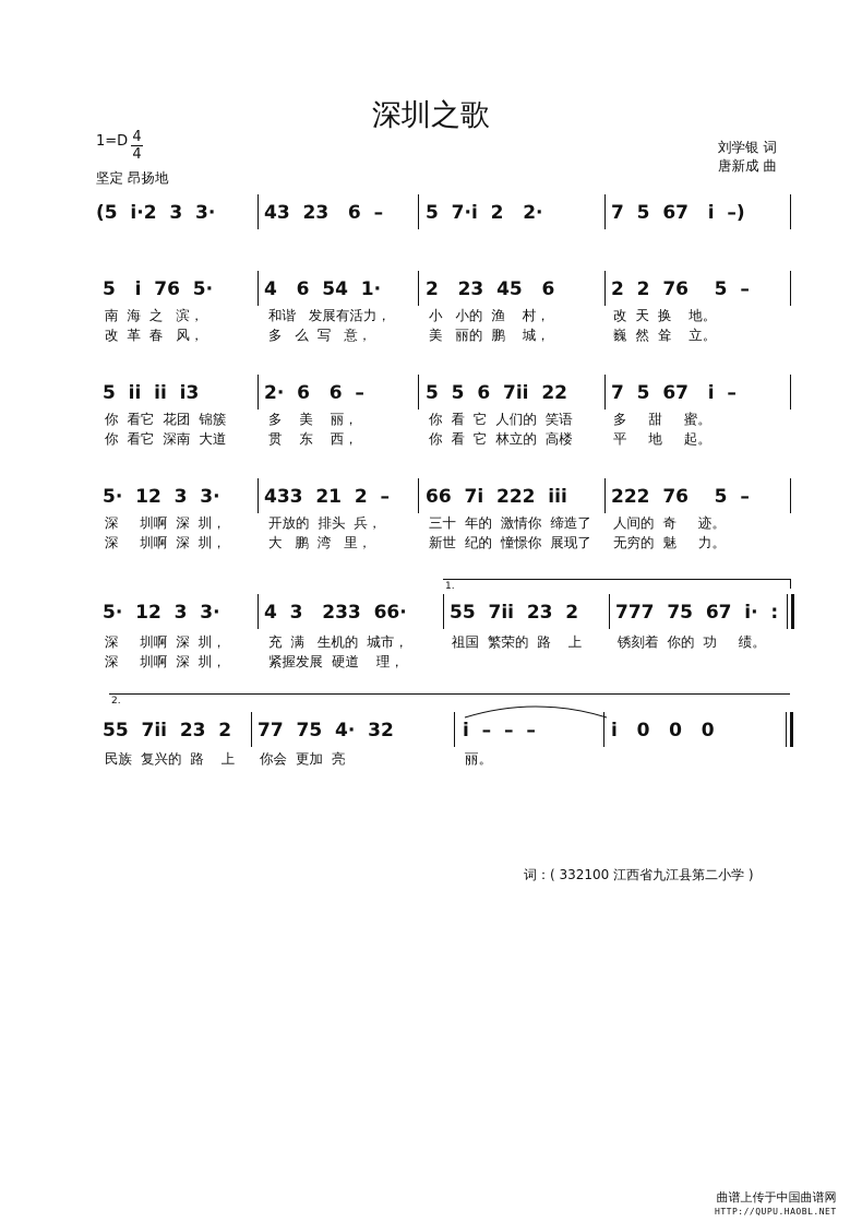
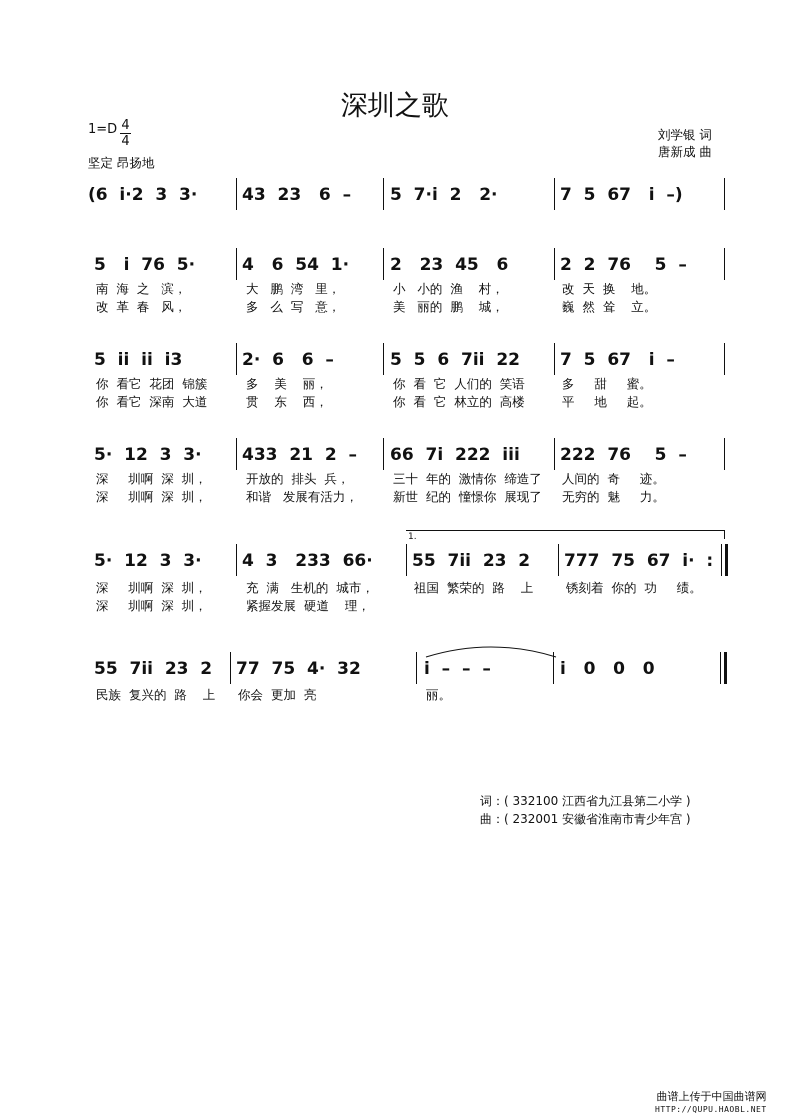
  深圳之歌
  1=D
  4 4
  坚定 昂扬地
  刘学银 词
  唐新成 曲
- (5 i·2 3 3·
+ (6 i·2 3 3·
  43 23 6 –
  5 7·i 2 2·
  7 5 67 i –)
  5 i 76 5·
  4 6 54 1·
  2 23 45 6
  2 2 76 5 –
  南 海 之 滨，
- 和谐 发展有活力，
+ 大 鹏 湾 里，
  小 小的 渔 村，
  改 天 换 地。
  改 革 春 风，
  多 么 写 意，
  美 丽的 鹏 城，
  巍 然 耸 立。
  5 ii ii i3
  2· 6 6 –
  5 5 6 7ii 22
  7 5 67 i –
  你 看它 花团 锦簇
  多 美 丽，
  你 看 它 人们的 笑语
  多 甜 蜜。
  你 看它 深南 大道
  贯 东 西，
  你 看 它 林立的 高楼
  平 地 起。
  5· 12 3 3·
  433 21 2 –
  66 7i 222 iii
  222 76 5 –
  深 圳啊 深 圳，
  开放的 排头 兵，
  三十 年的 激情你 缔造了
  人间的 奇 迹。
  深 圳啊 深 圳，
- 大 鹏 湾 里，
+ 和谐 发展有活力，
  新世 纪的 憧憬你 展现了
  无穷的 魅 力。
  1.
  5· 12 3 3·
  4 3 233 66·
  55 7ii 23 2
  777 75 67 i· :
  深 圳啊 深 圳，
  充 满 生机的 城市，
  祖国 繁荣的 路 上
  锈刻着 你的 功 绩。
  深 圳啊 深 圳，
  紧握发展 硬道 理，
- 2.
  55 7ii 23 2
  77 75 4· 32
  i – – –
  i 0 0 0
  民族 复兴的 路 上
  你会 更加 亮
  丽。
  词：( 332100 江西省九江县第二小学 )
+ 曲：( 232001 安徽省淮南市青少年宫 )
  曲谱上传于中国曲谱网
  HTTP://QUPU.HAOBL.NET
